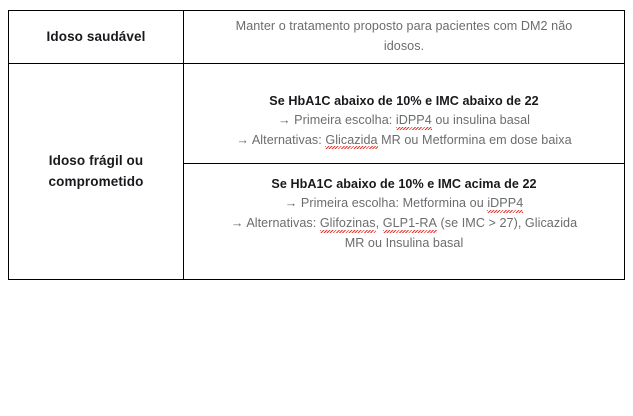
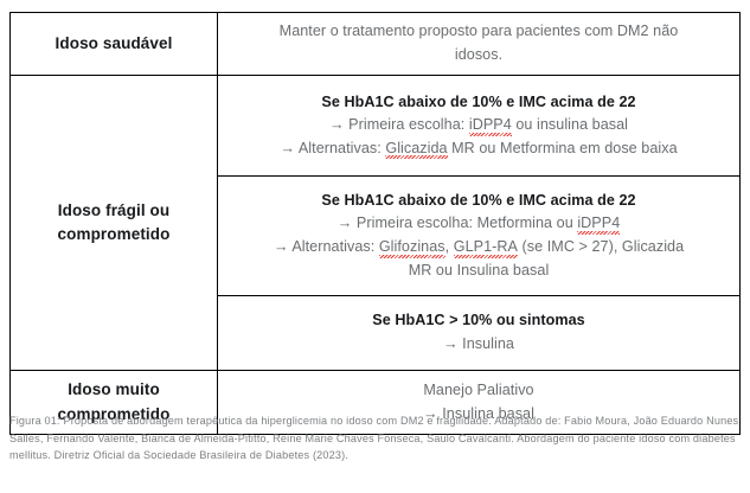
  Idoso saudável	Manter o tratamento proposto para pacientes com DM2 não idosos.
  Idoso frágil ou comprometido
- Se HbA1C abaixo de 10% e IMC abaixo de 22 → Primeira escolha: iDPP4 ou insulina basal → Alternativas: Glicazida MR ou Metformina em dose baixa
+ Se HbA1C abaixo de 10% e IMC acima de 22 → Primeira escolha: iDPP4 ou insulina basal → Alternativas: Glicazida MR ou Metformina em dose baixa
  Se HbA1C abaixo de 10% e IMC acima de 22 → Primeira escolha: Metformina ou iDPP4 → Alternativas: Glifozinas, GLP1-RA (se IMC > 27), Glicazida MR ou Insulina basal
+ Se HbA1C > 10% ou sintomas → Insulina
+ Idoso muito comprometido	Manejo Paliativo → Insulina basal
+ Figura 01: Proposta de abordagem terapêutica da hiperglicemia no idoso com DM2 e fragilidade. Adaptado de: Fabio Moura, João Eduardo Nunes Salles, Fernando Valente, Bianca de Almeida-Pititto, Reine Marie Chaves Fonseca, Saulo Cavalcanti. Abordagem do paciente idoso com diabetes mellitus. Diretriz Oficial da Sociedade Brasileira de Diabetes (2023).
